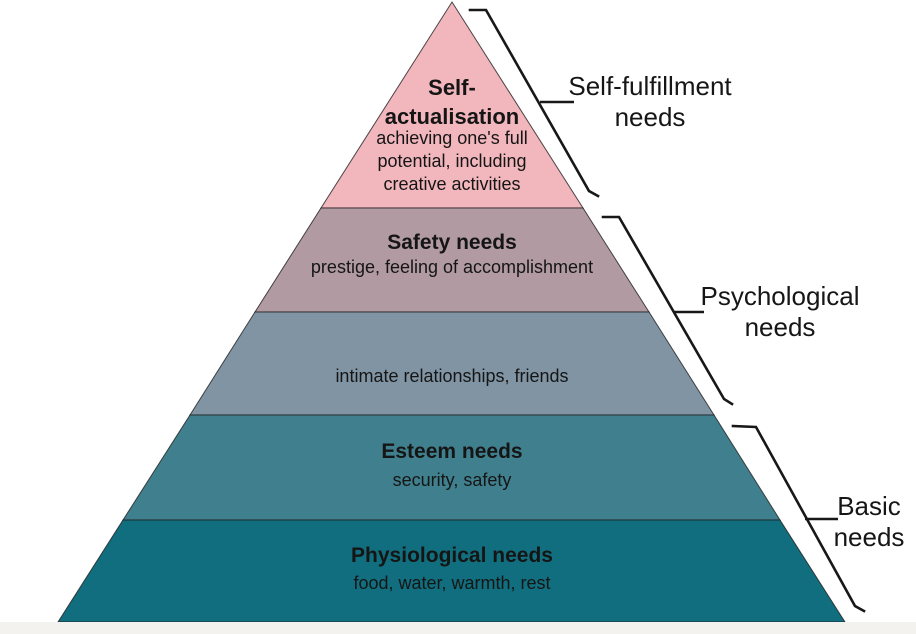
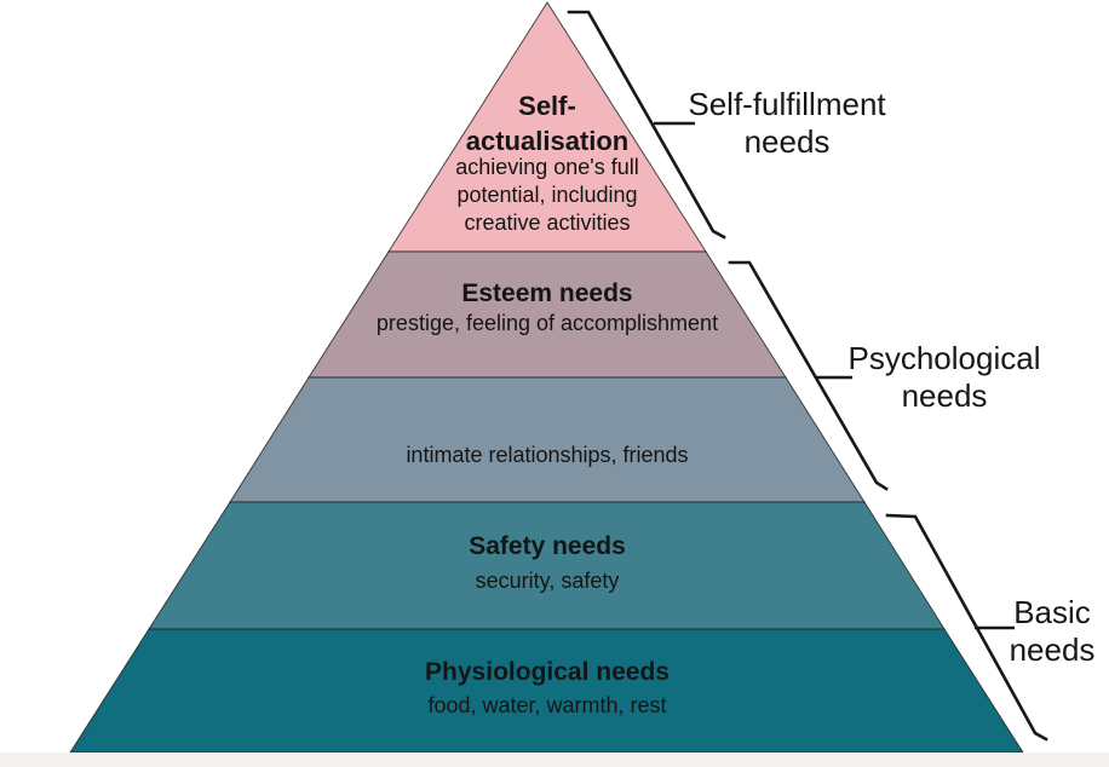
  Self-
  actualisation
  achieving one's full
  potential, including
  creative activities
- Safety needs
+ Esteem needs
  prestige, feeling of accomplishment
  intimate relationships, friends
- Esteem needs
+ Safety needs
  security, safety
  Physiological needs
  food, water, warmth, rest
  Self-fulfillment
  needs
  Psychological
  needs
  Basic
  needs
